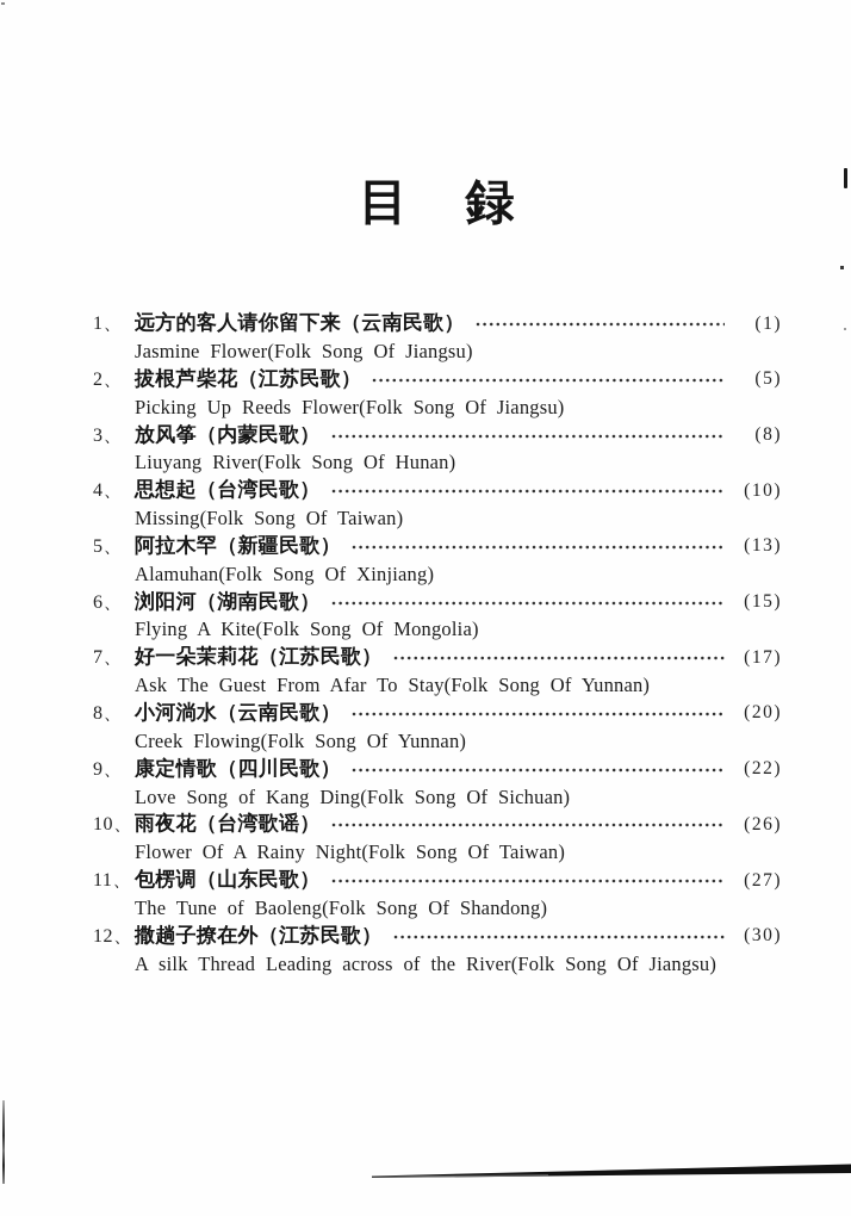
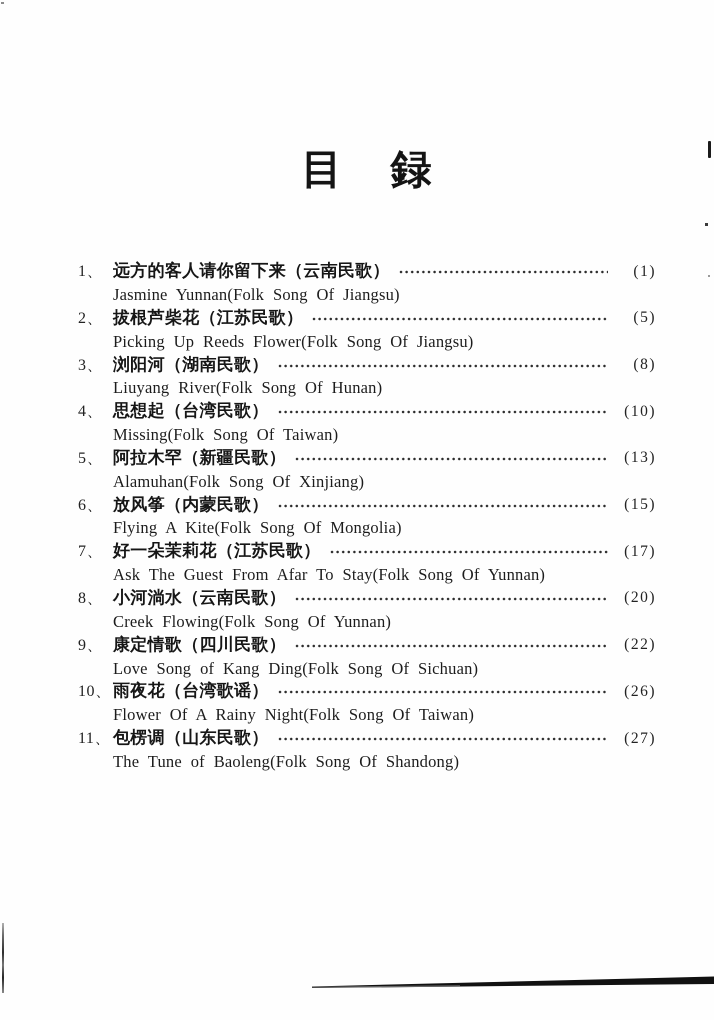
  目 録
  1、
  远方的客人请你留下来（云南民歌）
  (1)
- Jasmine Flower(Folk Song Of Jiangsu)
+ Jasmine Yunnan(Folk Song Of Jiangsu)
  2、
  拔根芦柴花（江苏民歌）
  (5)
  Picking Up Reeds Flower(Folk Song Of Jiangsu)
  3、
- 放风筝（内蒙民歌）
+ 浏阳河（湖南民歌）
  (8)
  Liuyang River(Folk Song Of Hunan)
  4、
  思想起（台湾民歌）
  (10)
  Missing(Folk Song Of Taiwan)
  5、
  阿拉木罕（新疆民歌）
  (13)
  Alamuhan(Folk Song Of Xinjiang)
  6、
- 浏阳河（湖南民歌）
+ 放风筝（内蒙民歌）
  (15)
  Flying A Kite(Folk Song Of Mongolia)
  7、
  好一朵茉莉花（江苏民歌）
  (17)
  Ask The Guest From Afar To Stay(Folk Song Of Yunnan)
  8、
  小河淌水（云南民歌）
  (20)
  Creek Flowing(Folk Song Of Yunnan)
  9、
  康定情歌（四川民歌）
  (22)
  Love Song of Kang Ding(Folk Song Of Sichuan)
  10、
  雨夜花（台湾歌谣）
  (26)
  Flower Of A Rainy Night(Folk Song Of Taiwan)
  11、
  包楞调（山东民歌）
  (27)
  The Tune of Baoleng(Folk Song Of Shandong)
- 12、
- 撒趟子撩在外（江苏民歌）
- (30)
- A silk Thread Leading across of the River(Folk Song Of Jiangsu)
